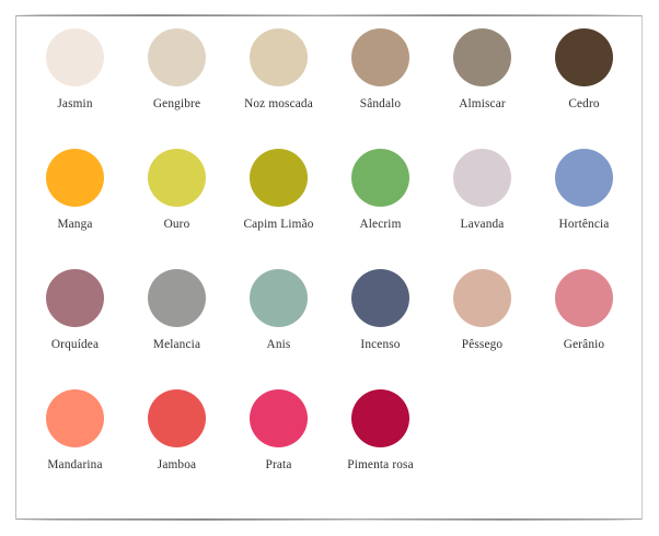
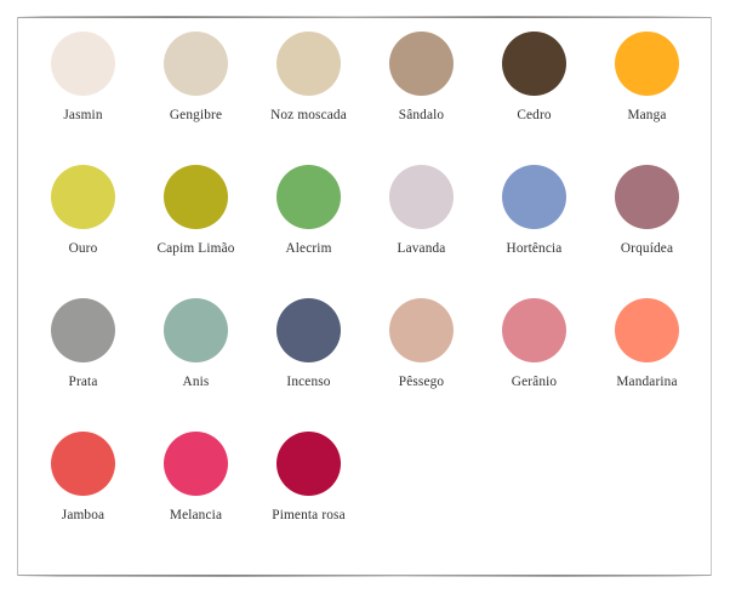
  Jasmin
  Gengibre
  Noz moscada
  Sândalo
- Almiscar
  Cedro
  Manga
  Ouro
  Capim Limão
  Alecrim
  Lavanda
  Hortência
  Orquídea
- Melancia
+ Prata
  Anis
  Incenso
  Pêssego
  Gerânio
  Mandarina
  Jamboa
- Prata
+ Melancia
  Pimenta rosa
